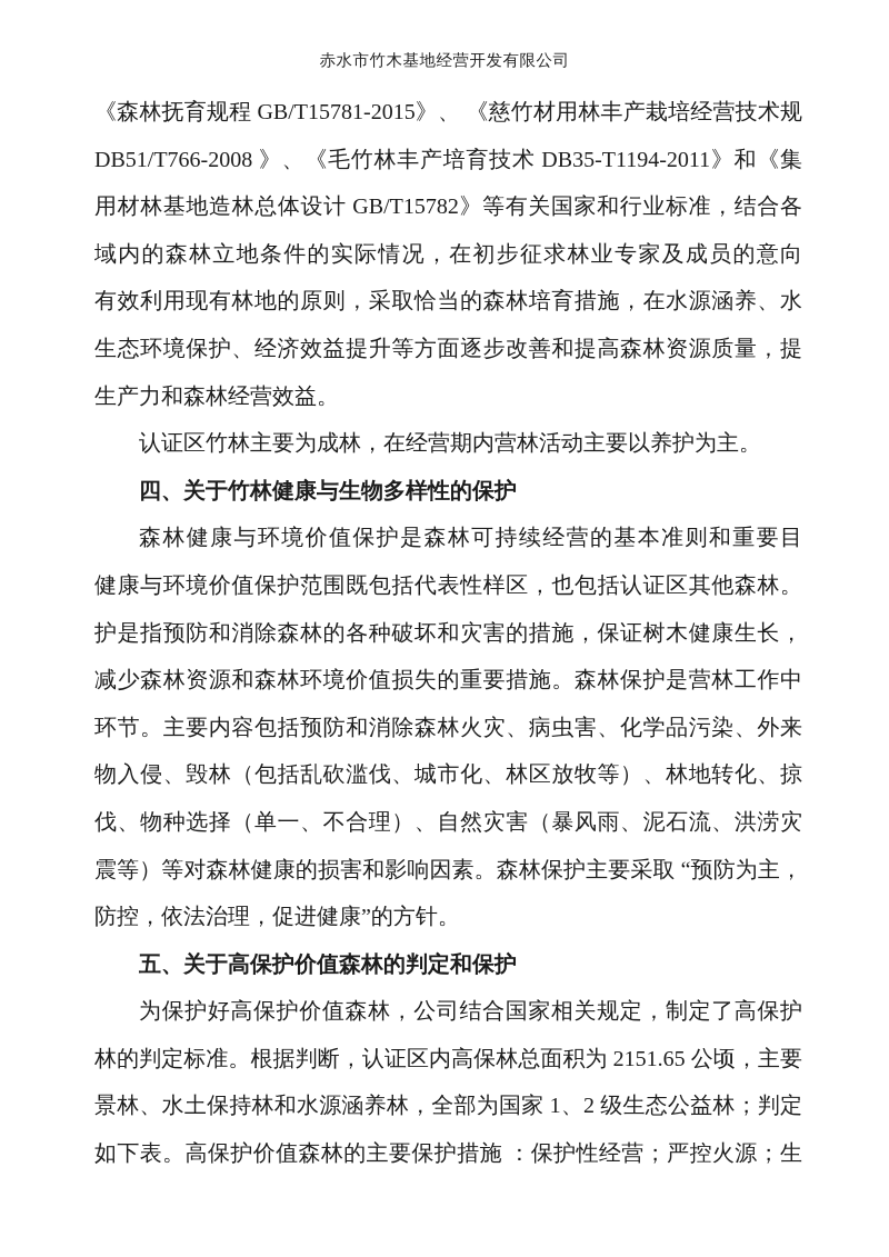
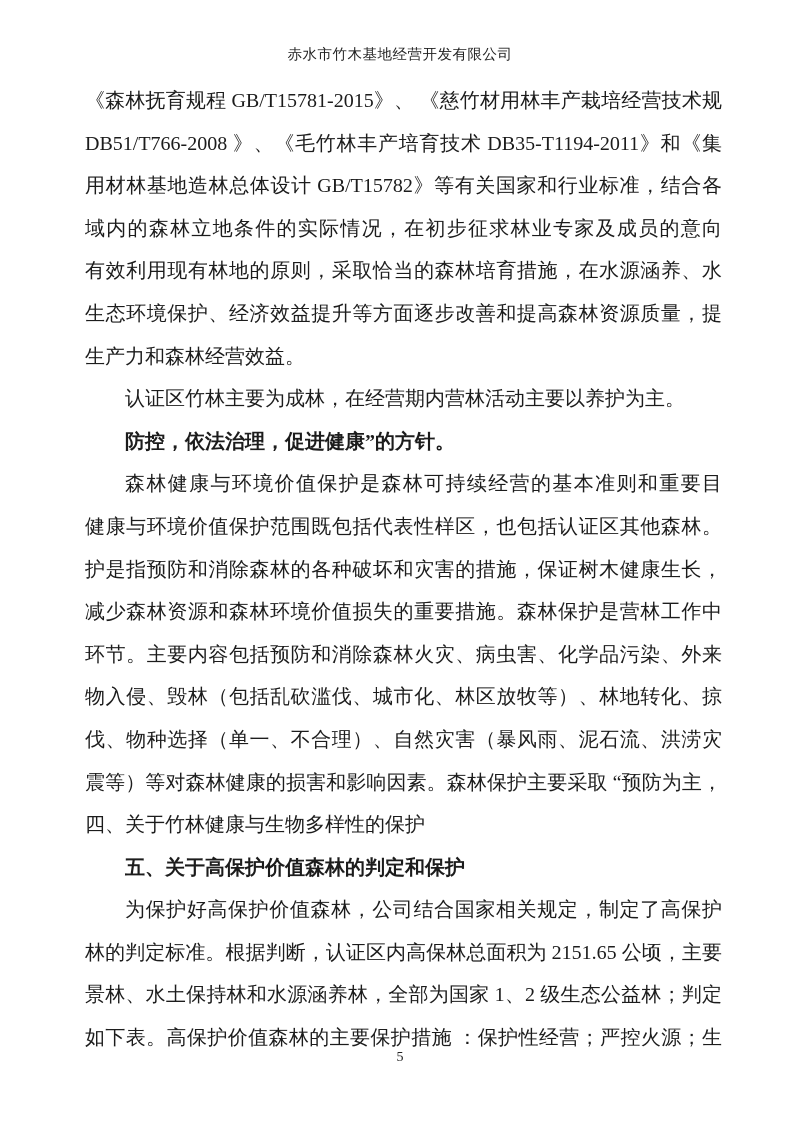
  赤水市竹木基地经营开发有限公司
  《森林抚育规程 GB/T15781-2015》、 《慈竹材用林丰产栽培经营技术规
  DB51/T766-2008 》、《毛竹林丰产培育技术 DB35-T1194-2011》和《集
  用材林基地造林总体设计 GB/T15782》等有关国家和行业标准，结合各
  域内的森林立地条件的实际情况，在初步征求林业专家及成员的意向
  有效利用现有林地的原则，采取恰当的森林培育措施，在水源涵养、水
  生态环境保护、经济效益提升等方面逐步改善和提高森林资源质量，提
  生产力和森林经营效益。
  认证区竹林主要为成林，在经营期内营林活动主要以养护为主。
- 四、关于竹林健康与生物多样性的保护
+ 防控，依法治理，促进健康”的方针。
  森林健康与环境价值保护是森林可持续经营的基本准则和重要目
  健康与环境价值保护范围既包括代表性样区，也包括认证区其他森林。
  护是指预防和消除森林的各种破坏和灾害的措施，保证树木健康生长，
  减少森林资源和森林环境价值损失的重要措施。森林保护是营林工作中
  环节。主要内容包括预防和消除森林火灾、病虫害、化学品污染、外来
  物入侵、毁林（包括乱砍滥伐、城市化、林区放牧等）、林地转化、掠
  伐、物种选择（单一、不合理）、自然灾害（暴风雨、泥石流、洪涝灾
  震等）等对森林健康的损害和影响因素。森林保护主要采取 “预防为主，
- 防控，依法治理，促进健康”的方针。
+ 四、关于竹林健康与生物多样性的保护
  五、关于高保护价值森林的判定和保护
  为保护好高保护价值森林，公司结合国家相关规定，制定了高保护
  林的判定标准。根据判断，认证区内高保林总面积为 2151.65 公顷，主要
  景林、水土保持林和水源涵养林，全部为国家 1、2 级生态公益林；判定
  如下表。高保护价值森林的主要保护措施 ：保护性经营；严控火源；生
+ 5
